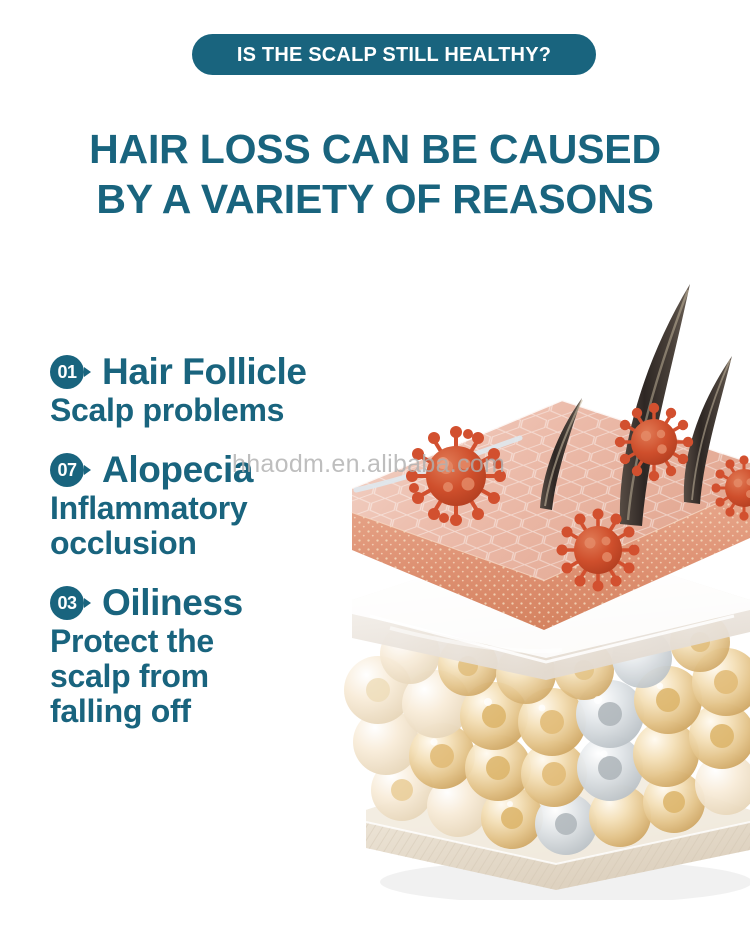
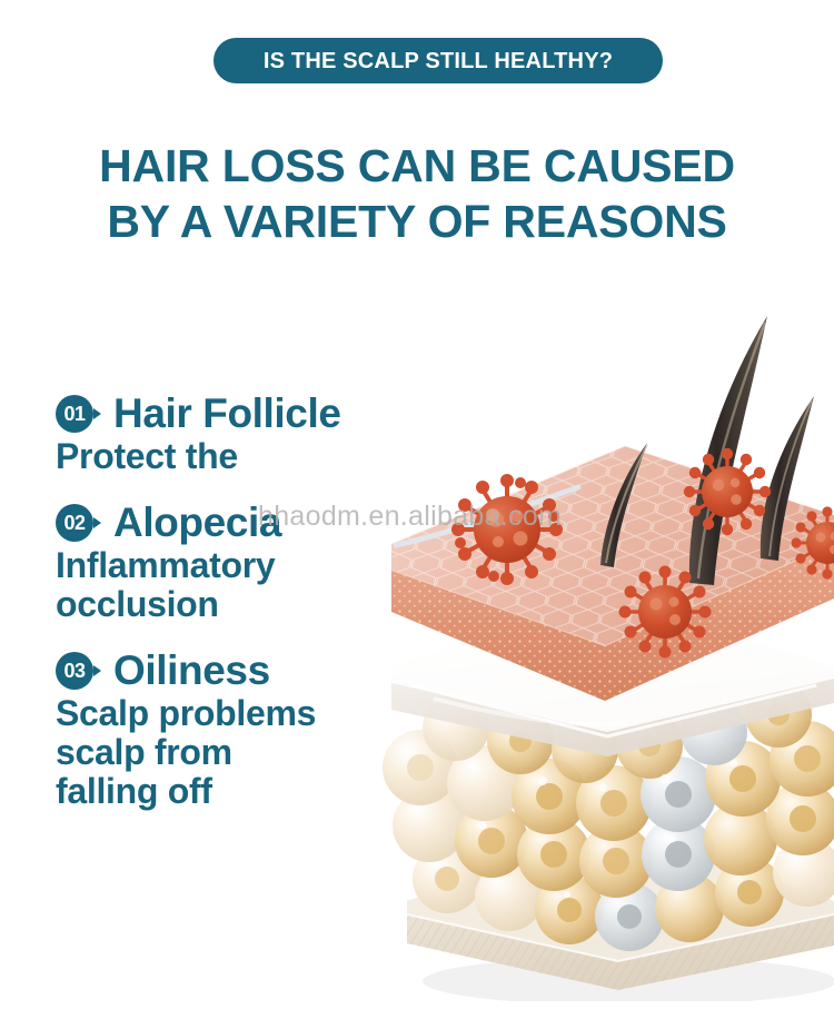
  IS THE SCALP STILL HEALTHY?
  HAIR LOSS CAN BE CAUSED
  BY A VARIETY OF REASONS
  hhaodm.en.alibaba.com
  01
  Hair Follicle
- Scalp problems
+ Protect the
- 07
+ 02
  Alopecia
  Inflammatory
  occlusion
  03
  Oiliness
- Protect the
+ Scalp problems
  scalp from
  falling off
